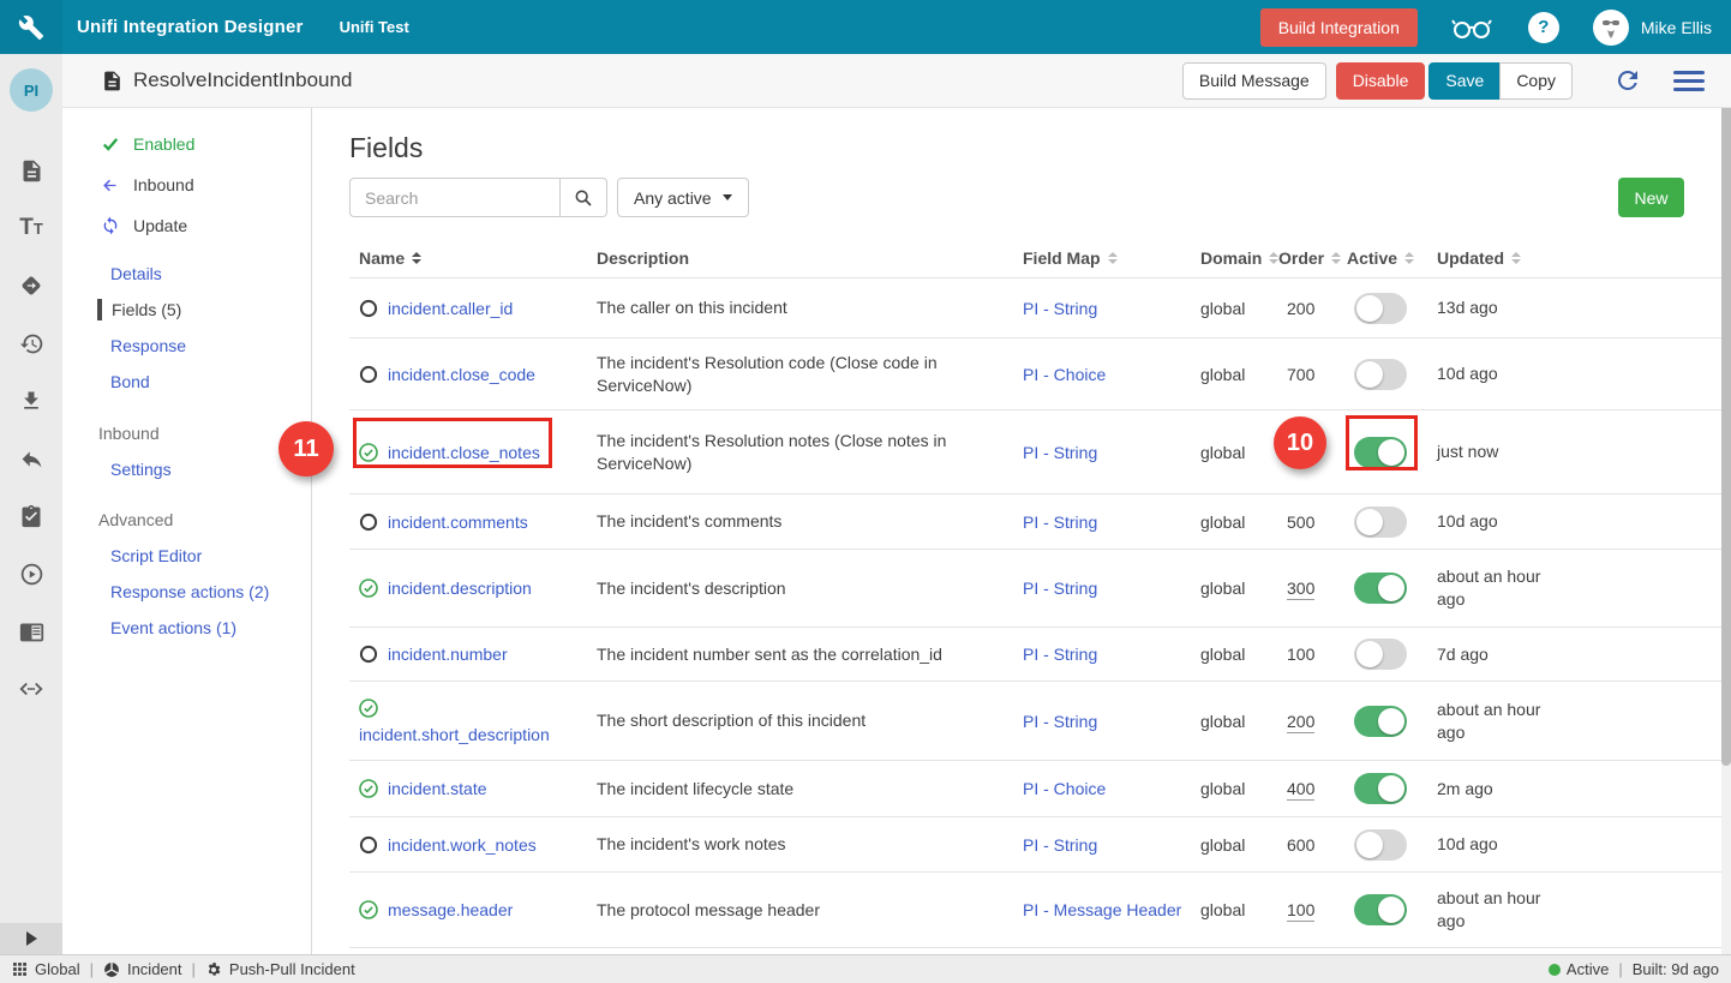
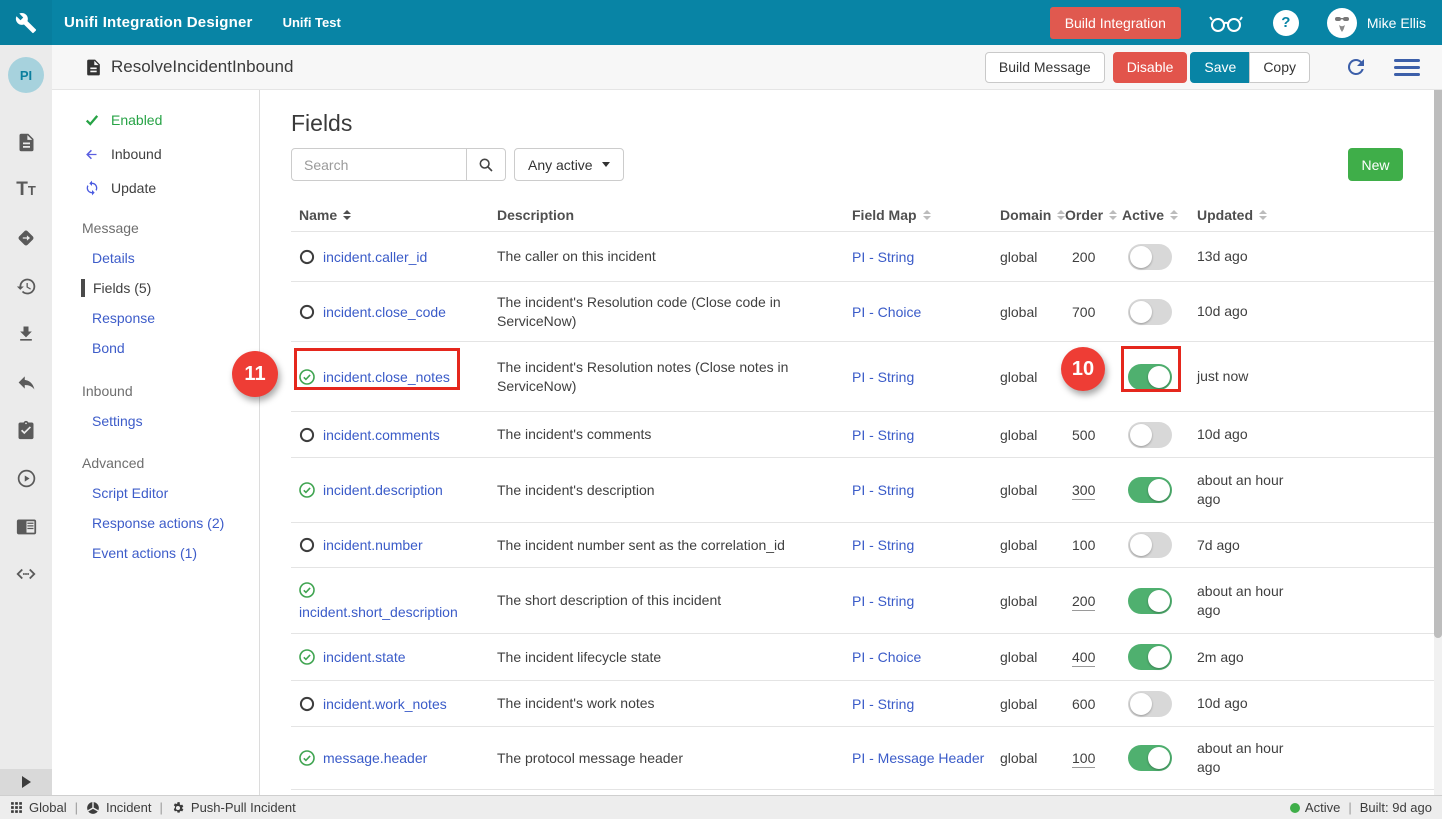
  Unifi Integration Designer
  Unifi Test
  Build Integration
  ?
  Mike Ellis
  ResolveIncidentInbound
  Build Message
  Disable
  Save
  Copy
  PI
  TT
  Enabled
  Inbound
  Update
+ Message
  Details
  Fields (5)
  Response
  Bond
  Inbound
  Settings
  Advanced
  Script Editor
  Response actions (2)
  Event actions (1)
  Fields
  Search
  Any active
  New
  Name
  Description
  Field Map
  Domain
  Order
  Active
  Updated
  incident.caller_id
  The caller on this incident
  PI - String
  global
  200
  13d ago
  incident.close_code
  The incident's Resolution code (Close code in ServiceNow)
  PI - Choice
  global
  700
  10d ago
  incident.close_notes
  The incident's Resolution notes (Close notes in ServiceNow)
  PI - String
  global
  just now
  incident.comments
  The incident's comments
  PI - String
  global
  500
  10d ago
  incident.description
  The incident's description
  PI - String
  global
  300
  about an hour ago
  incident.number
  The incident number sent as the correlation_id
  PI - String
  global
  100
  7d ago
  incident.short_description
  The short description of this incident
  PI - String
  global
  200
  about an hour ago
  incident.state
  The incident lifecycle state
  PI - Choice
  global
  400
  2m ago
  incident.work_notes
  The incident's work notes
  PI - String
  global
  600
  10d ago
  message.header
  The protocol message header
  PI - Message Header
  global
  100
  about an hour ago
  Global
  |
  Incident
  |
  Push-Pull Incident
  Active
  |
  Built: 9d ago
  11
  10
